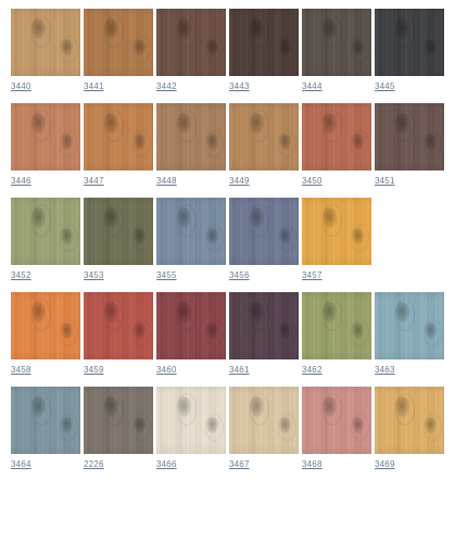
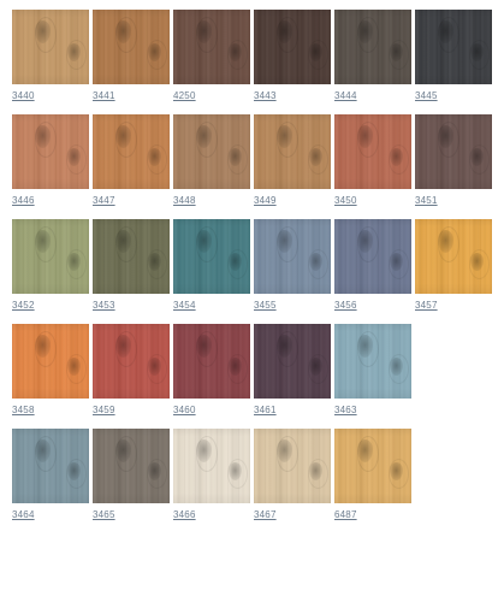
  3440
  3441
- 3442
+ 4250
  3443
  3444
  3445
  3446
  3447
  3448
  3449
  3450
  3451
  3452
  3453
+ 3454
  3455
  3456
  3457
  3458
  3459
  3460
  3461
- 3462
  3463
  3464
- 2226
+ 3465
  3466
  3467
- 3468
- 3469
+ 6487
